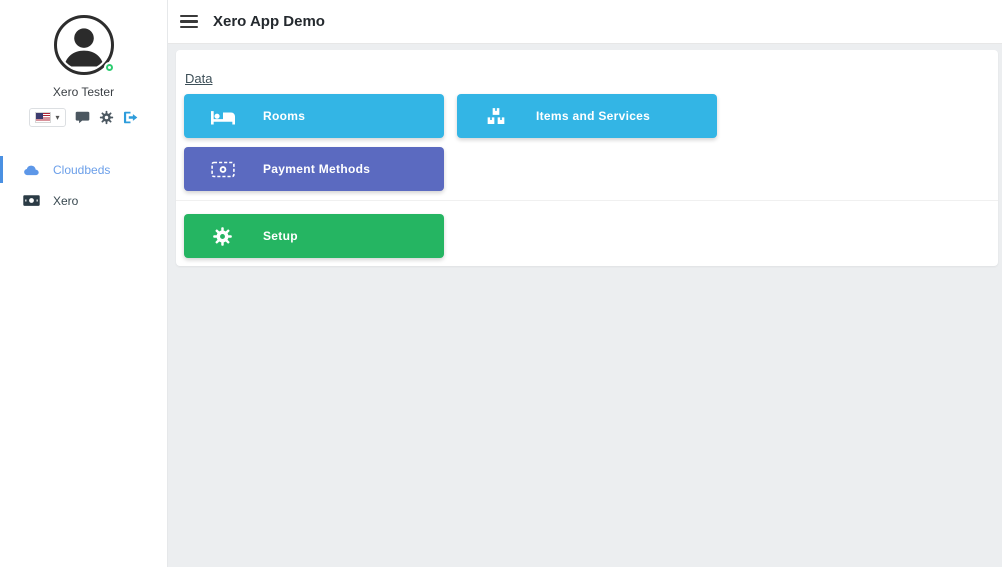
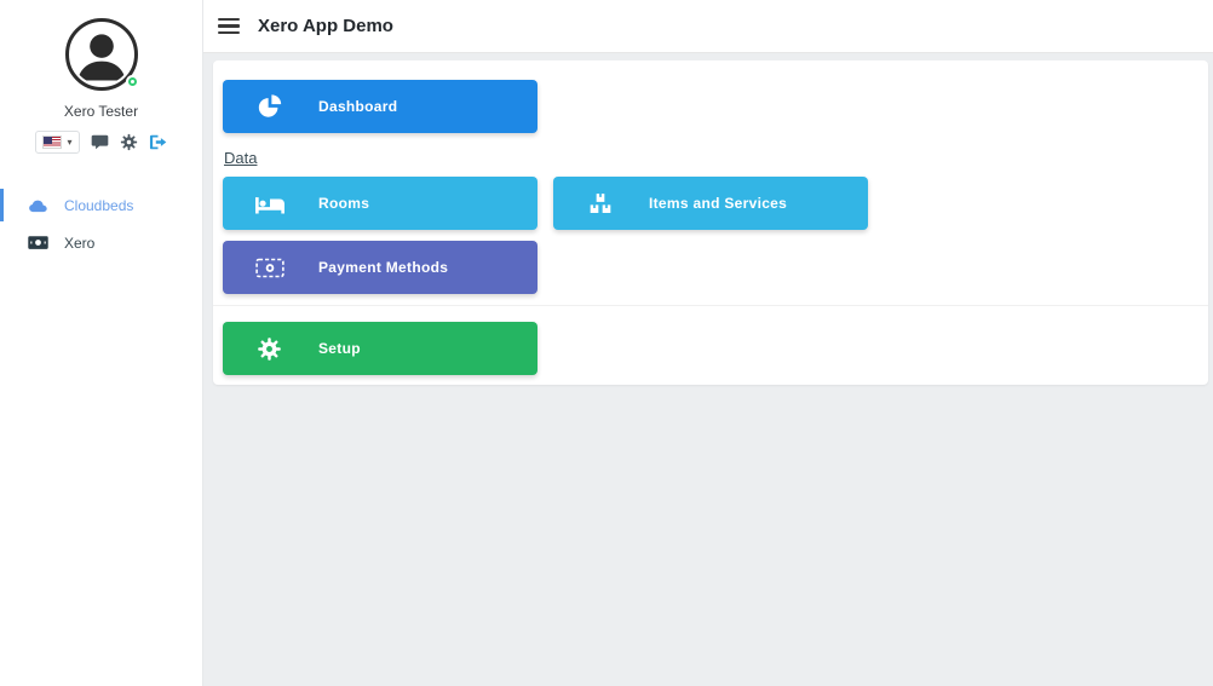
  Xero Tester
  ▾
  Cloudbeds
  Xero
  Xero App Demo
+ Dashboard
  Data
  Rooms
  Items and Services
  Payment Methods
  Setup
